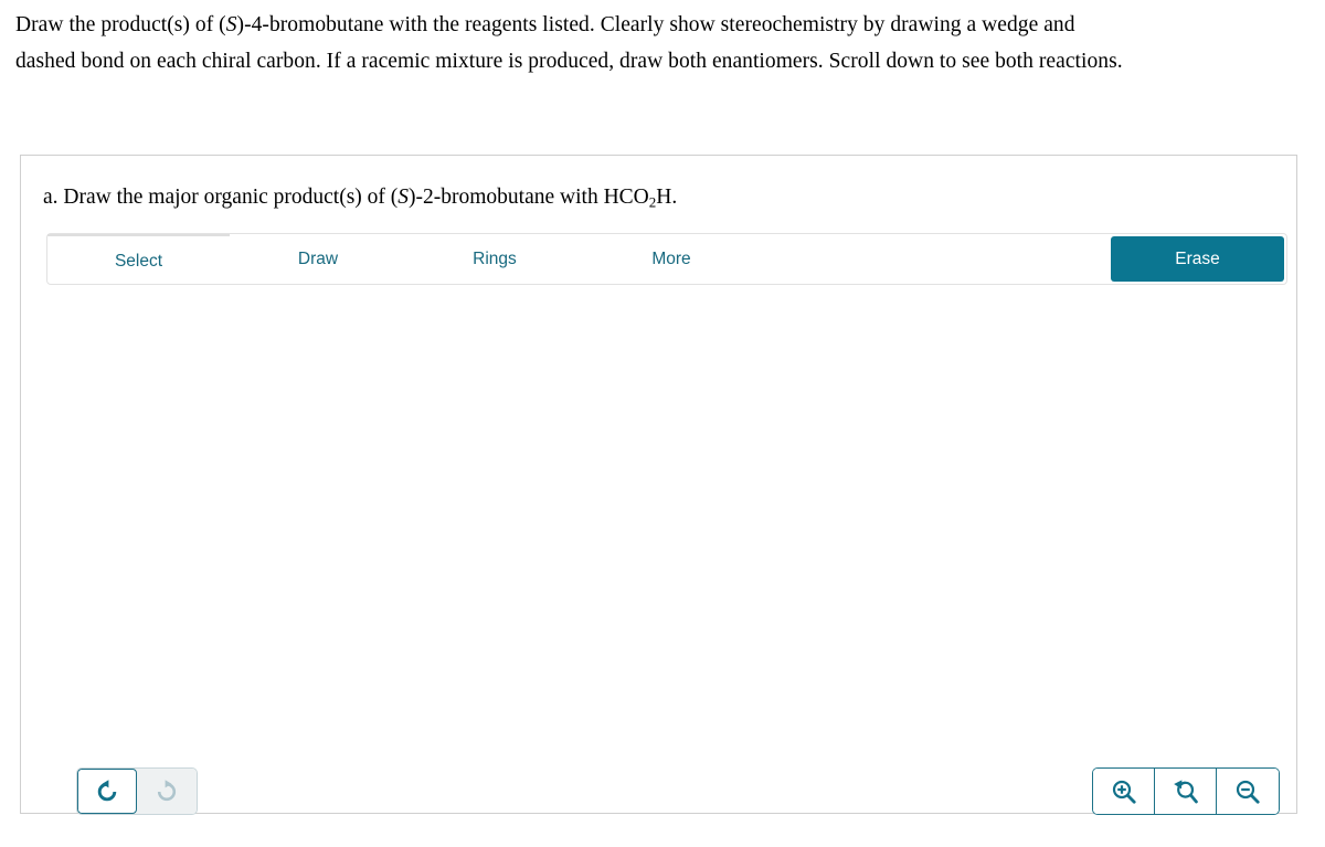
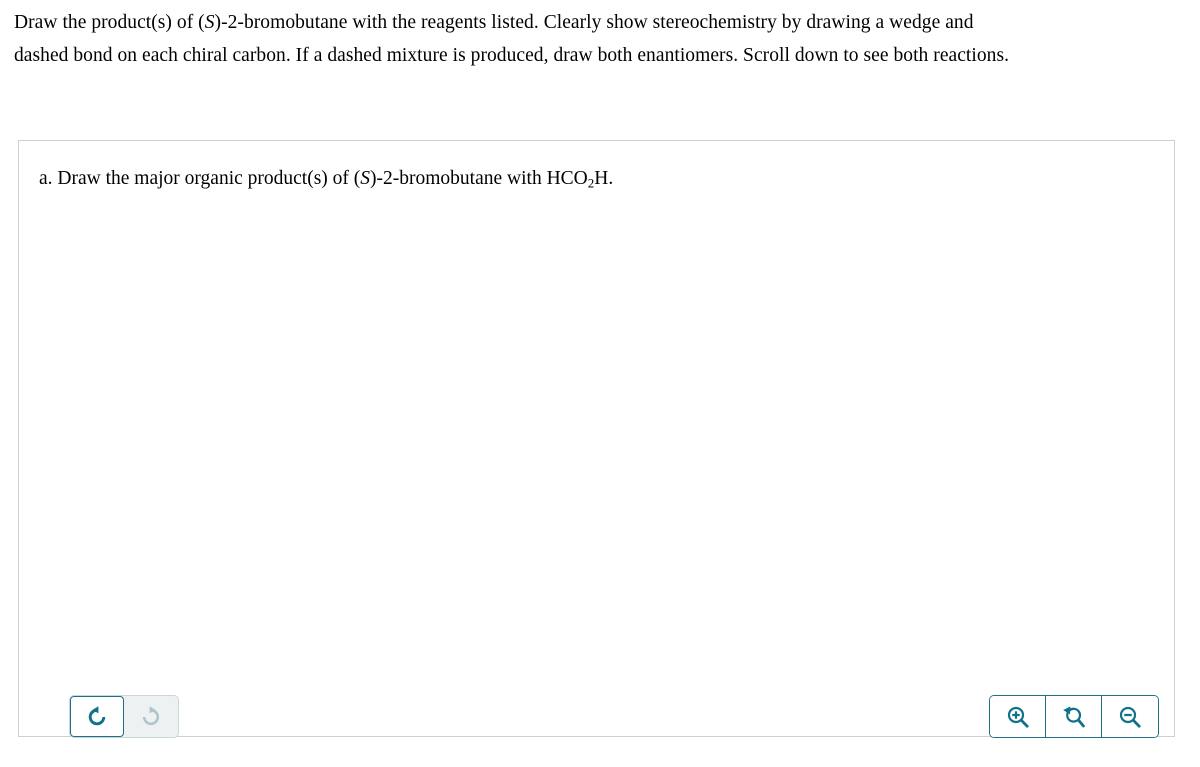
- Draw the product(s) of (S)-4-bromobutane with the reagents listed. Clearly show stereochemistry by drawing a wedge and
+ Draw the product(s) of (S)-2-bromobutane with the reagents listed. Clearly show stereochemistry by drawing a wedge and
- dashed bond on each chiral carbon. If a racemic mixture is produced, draw both enantiomers. Scroll down to see both reactions.
+ dashed bond on each chiral carbon. If a dashed mixture is produced, draw both enantiomers. Scroll down to see both reactions.
  a. Draw the major organic product(s) of (S)-2-bromobutane with HCO2H.
- Select
- Draw
- Rings
- More
- Erase
